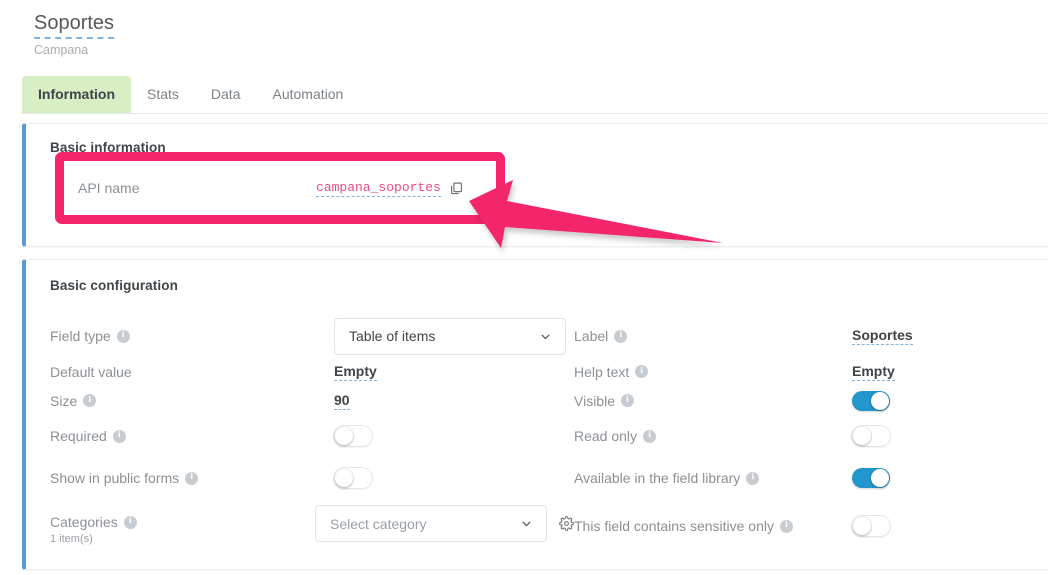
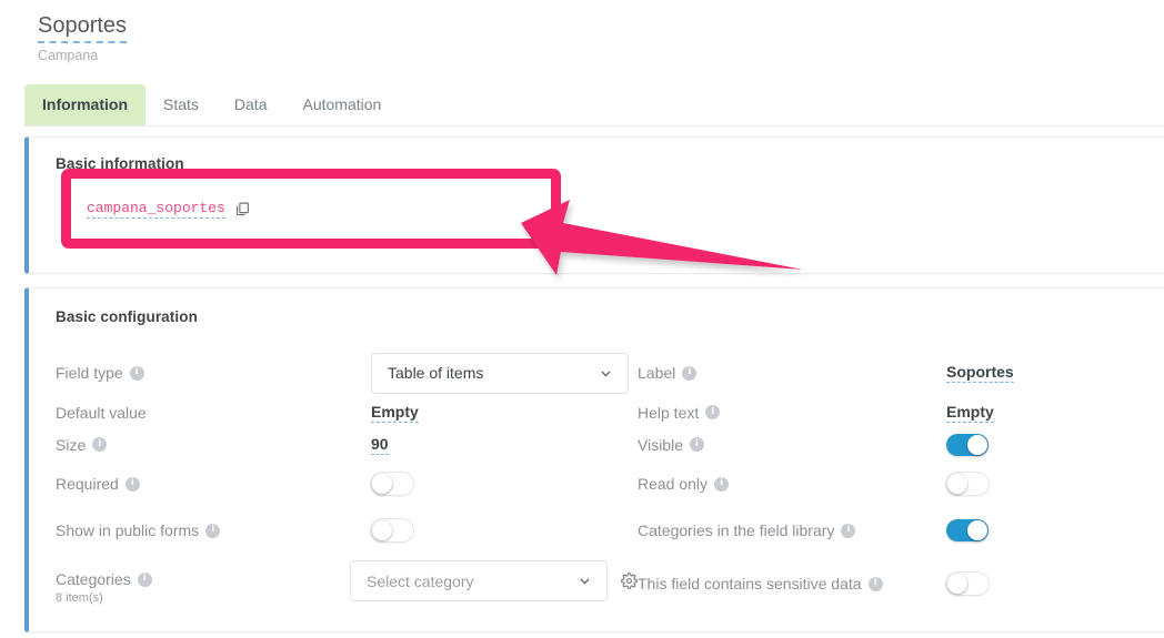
  Soportes
  Campana
  Information
  Stats
  Data
  Automation
  Basic information
- API name
  campana_soportes
  Basic configuration
  Field type
  i
  Table of items
  Default value
  Empty
  Size
  i
  90
  Required
  i
  Show in public forms
  i
  Categories
  i
- 1 item(s)
+ 8 item(s)
  Select category
  Label
  i
  Soportes
  Help text
  i
  Empty
  Visible
  i
  Read only
  i
- Available in the field library
+ Categories in the field library
  i
- This field contains sensitive only
+ This field contains sensitive data
  i
